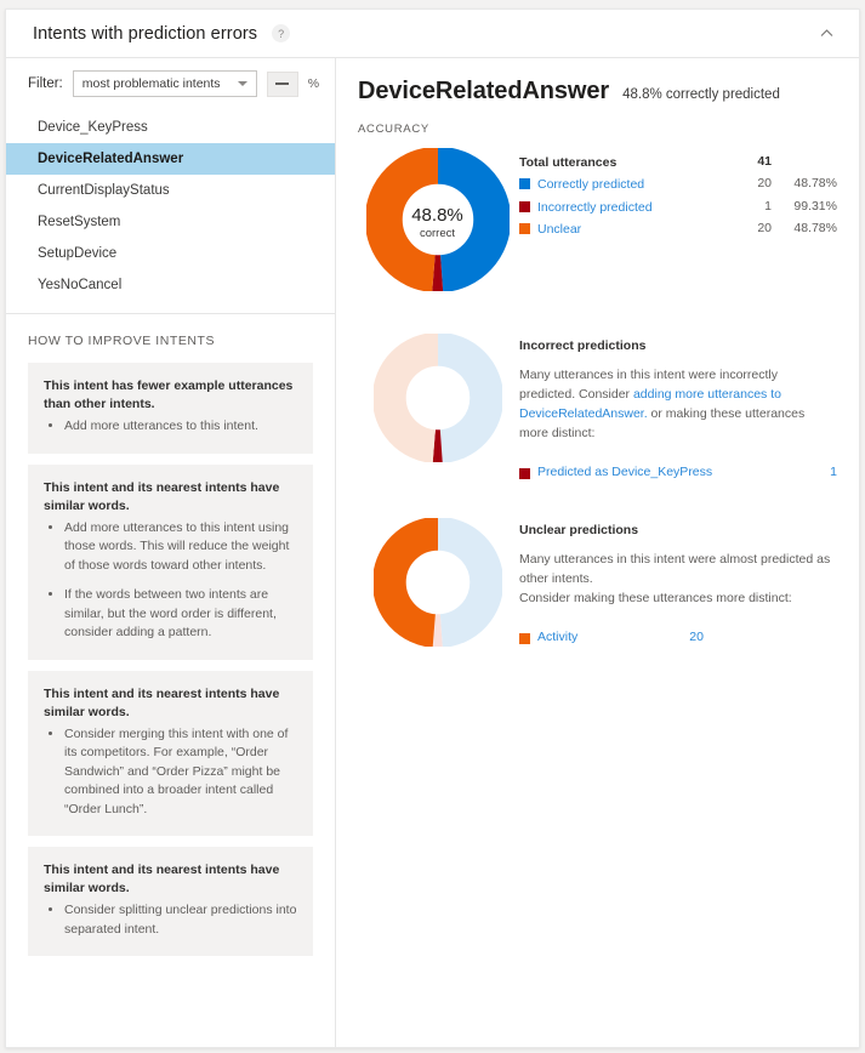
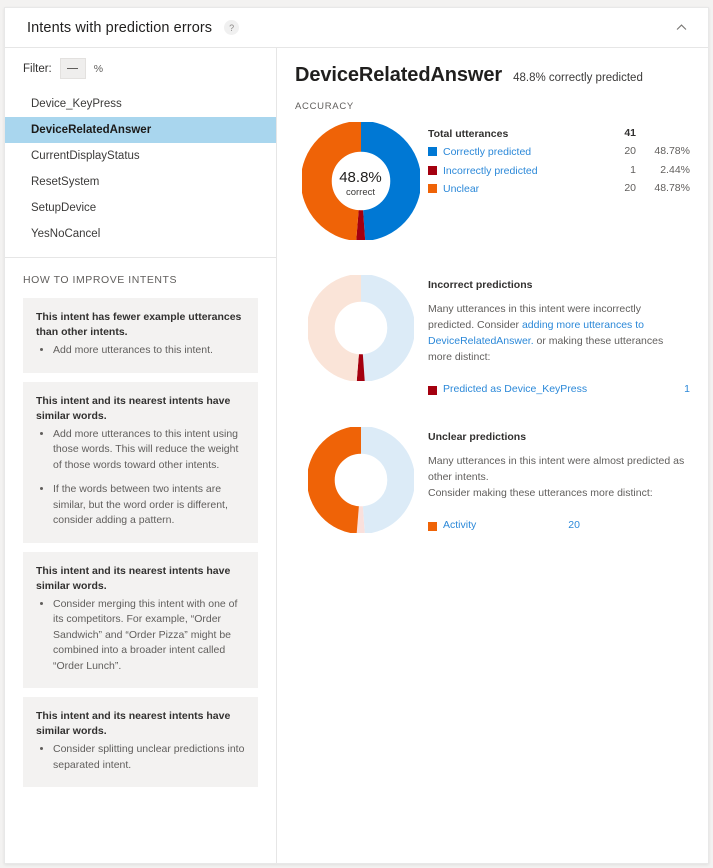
  Intents with prediction errors
  ?
  Filter:
- most problematic intents
  %
  Device_KeyPress
  DeviceRelatedAnswer
  CurrentDisplayStatus
  ResetSystem
  SetupDevice
  YesNoCancel
  HOW TO IMPROVE INTENTS
  This intent has fewer example utterances than other intents.
  Add more utterances to this intent.
  This intent and its nearest intents have similar words.
  Add more utterances to this intent using those words. This will reduce the weight of those words toward other intents.
  If the words between two intents are similar, but the word order is different, consider adding a pattern.
  This intent and its nearest intents have similar words.
  Consider merging this intent with one of its competitors. For example, “Order Sandwich” and “Order Pizza” might be combined into a broader intent called “Order Lunch”.
  This intent and its nearest intents have similar words.
  Consider splitting unclear predictions into separated intent.
  DeviceRelatedAnswer
  48.8% correctly predicted
  ACCURACY
  48.8%
  correct
  Total utterances	41
  Correctly predicted	20	48.78%
- Incorrectly predicted	1	99.31%
+ Incorrectly predicted	1	2.44%
  Unclear	20	48.78%
  Incorrect predictions
  Many utterances in this intent were incorrectly predicted. Consider adding more utterances to DeviceRelatedAnswer. or making these utterances more distinct:
  Predicted as Device_KeyPress
  1
  Unclear predictions
  Many utterances in this intent were almost predicted as other intents.
  Consider making these utterances more distinct:
  Activity
  20
